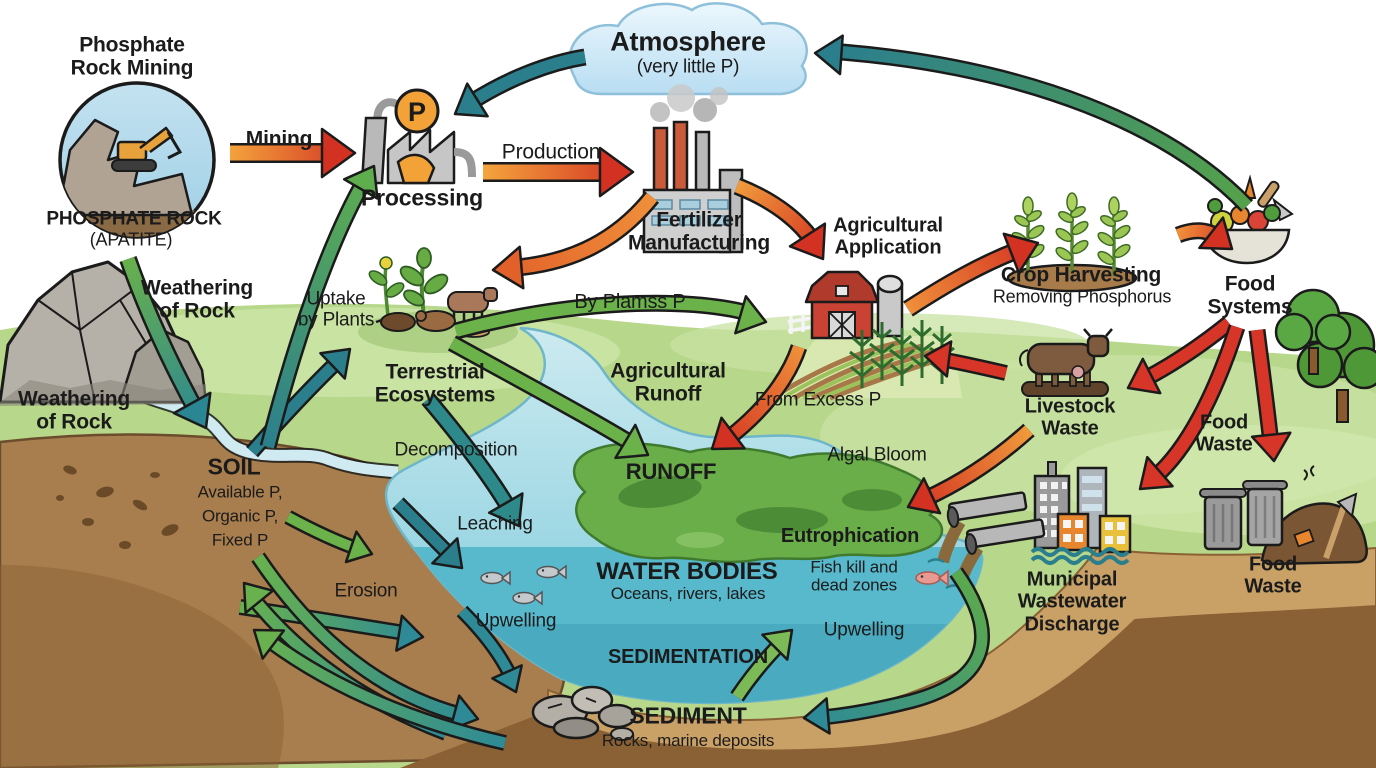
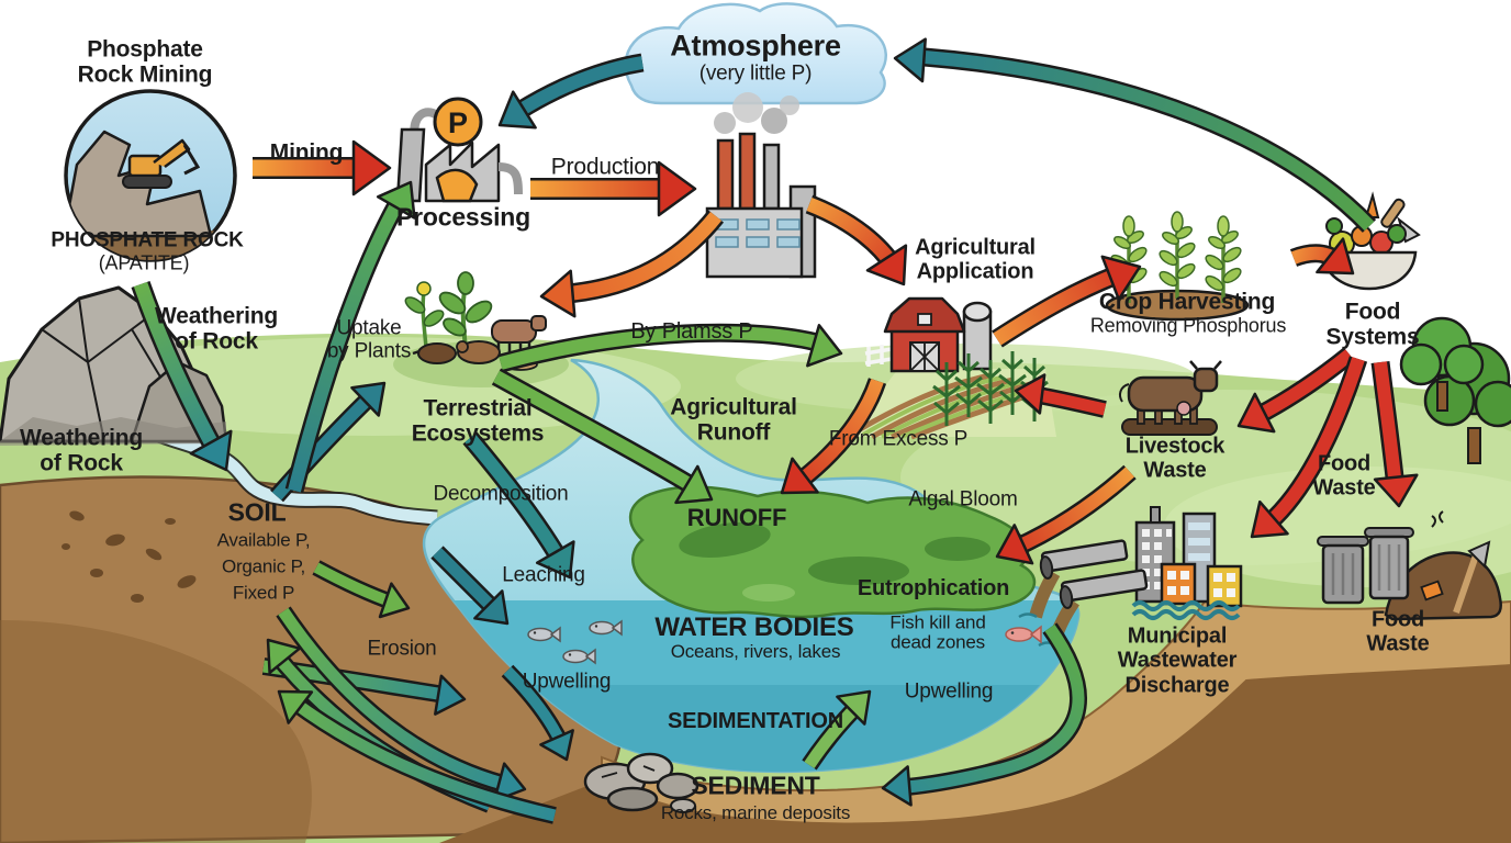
  P
  Phosphate
  Rock Mining
  PHOSPHATE ROCK
  (APATITE)
  Mining
  Processing
  Production
  Atmosphere
  (very little P)
- Fertilizer
- Manufacturing
  Agricultural
  Application
  Crop Harvesting
  Removing Phosphorus
  Food
  Systems
  Weathering
  of Rock
  Weathering
  of Rock
  Uptake
  by Plants
  Terrestrial
  Ecosystems
  By Plamss P
  Agricultural
  Runoff
  From Excess P
  SOIL
  Available P,
  Organic P,
  Fixed P
  Decomposition
  Leaching
  Erosion
  Upwelling
  RUNOFF
  Algal Bloom
  Eutrophication
  Fish kill and
  dead zones
  WATER BODIES
  Oceans, rivers, lakes
  SEDIMENTATION
  Upwelling
  SEDIMENT
  Rocks, marine deposits
  Livestock
  Waste
  Food
  Waste
  Municipal
  Wastewater
  Discharge
  Food Waste
